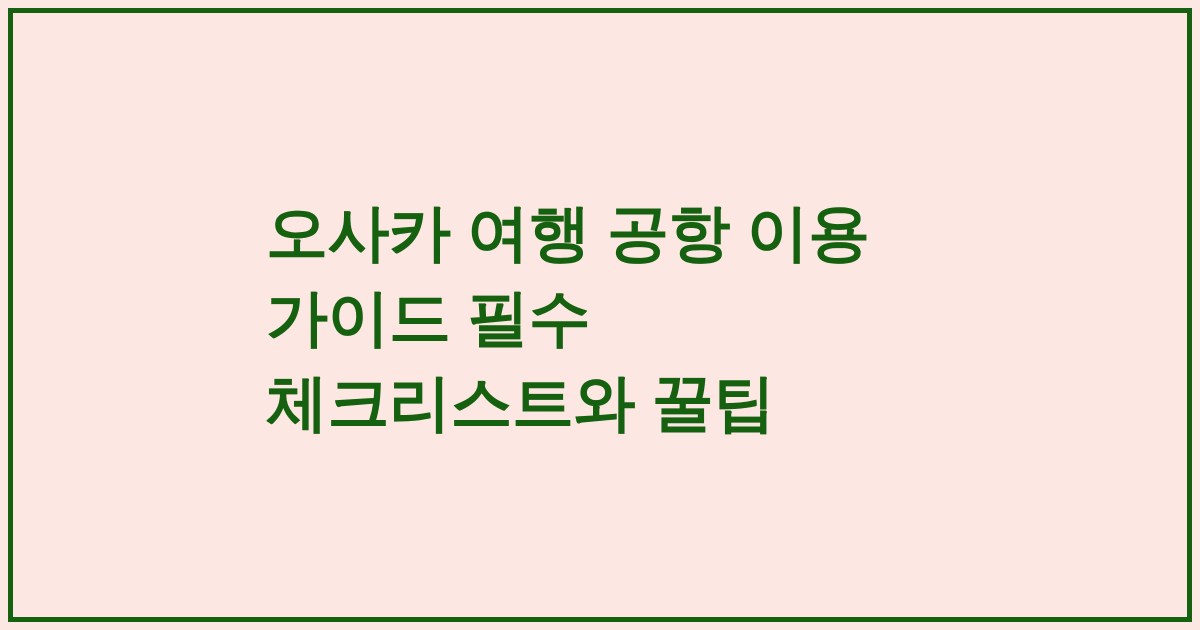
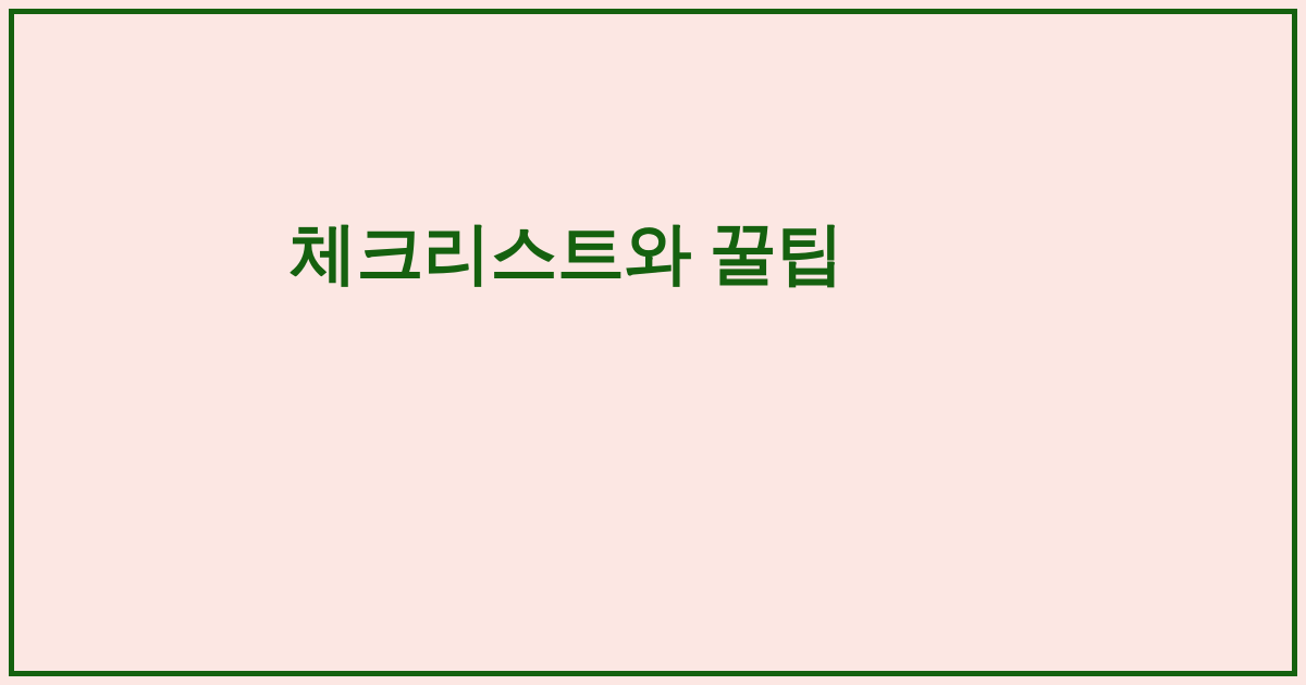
- 오사카 여행 공항 이용
- 가이드 필수
  체크리스트와 꿀팁
